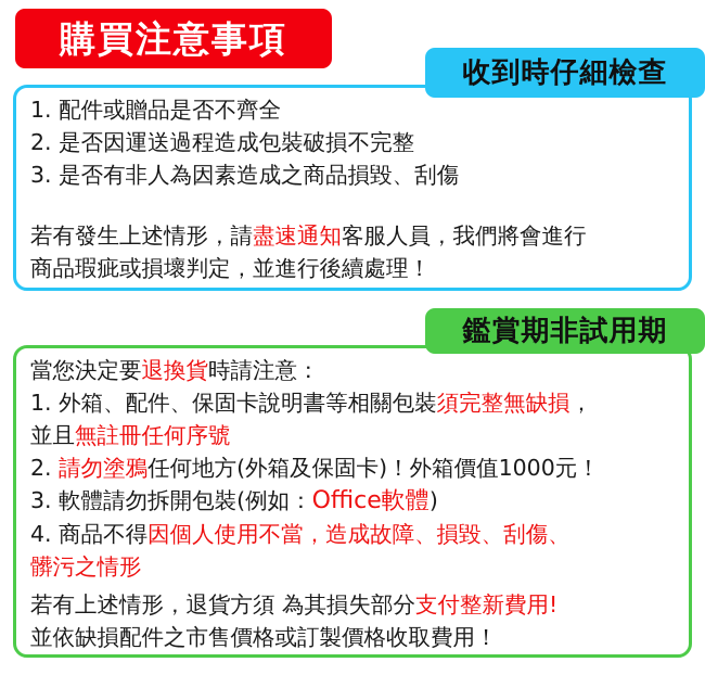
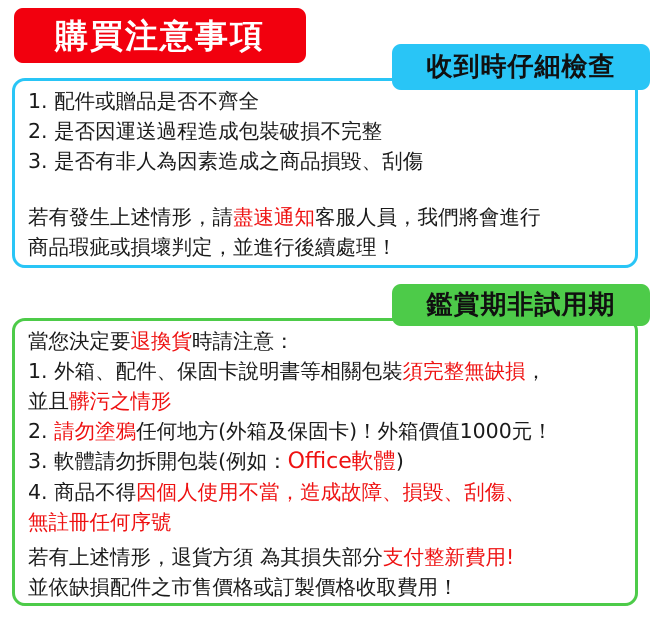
  購買注意事項
  收到時仔細檢查
  1. 配件或贈品是否不齊全
  2. 是否因運送過程造成包裝破損不完整
  3. 是否有非人為因素造成之商品損毀、刮傷
  若有發生上述情形，請盡速通知客服人員，我們將會進行
  商品瑕疵或損壞判定，並進行後續處理！
  鑑賞期非試用期
  當您決定要退換貨時請注意：
  1. 外箱、配件、保固卡說明書等相關包裝須完整無缺損，
- 並且無註冊任何序號
+ 並且髒污之情形
  2. 請勿塗鴉任何地方(外箱及保固卡)！外箱價值1000元！
  3. 軟體請勿拆開包裝(例如：Office軟體)
  4. 商品不得因個人使用不當，造成故障、損毀、刮傷、
- 髒污之情形
+ 無註冊任何序號
  若有上述情形，退貨方須 為其損失部分支付整新費用!
  並依缺損配件之市售價格或訂製價格收取費用！
